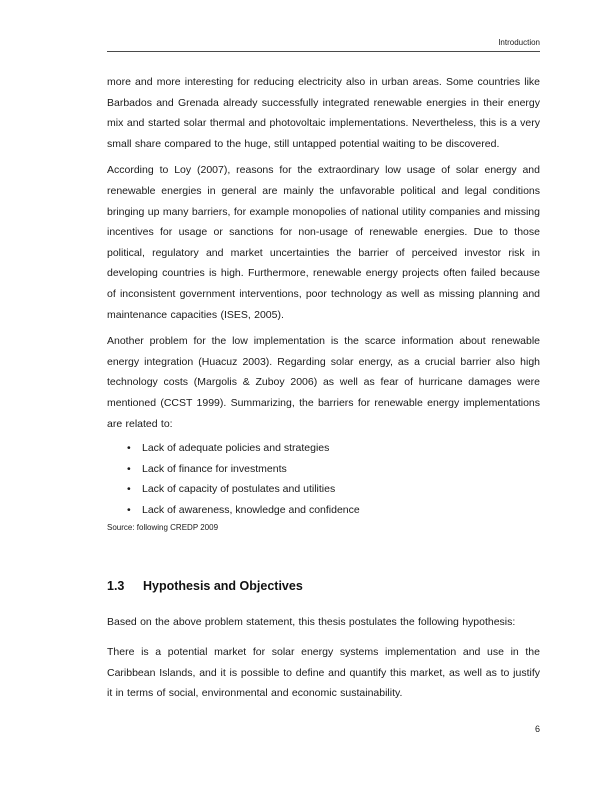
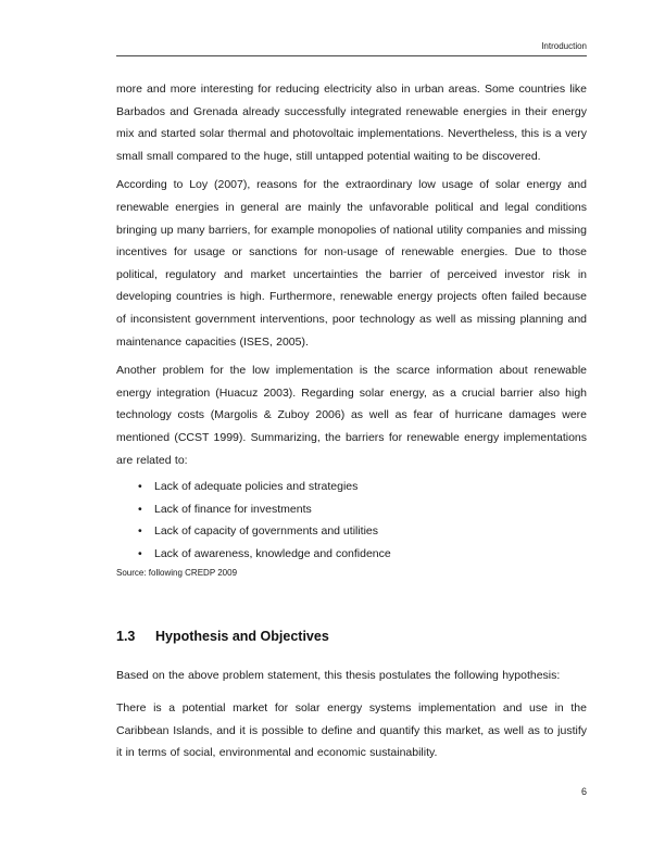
  Introduction
- more and more interesting for reducing electricity also in urban areas. Some countries like Barbados and Grenada already successfully integrated renewable energies in their energy mix and started solar thermal and photovoltaic implementations. Nevertheless, this is a very small share compared to the huge, still untapped potential waiting to be discovered.
+ more and more interesting for reducing electricity also in urban areas. Some countries like Barbados and Grenada already successfully integrated renewable energies in their energy mix and started solar thermal and photovoltaic implementations. Nevertheless, this is a very small small compared to the huge, still untapped potential waiting to be discovered.
  According to Loy (2007), reasons for the extraordinary low usage of solar energy and renewable energies in general are mainly the unfavorable political and legal conditions bringing up many barriers, for example monopolies of national utility companies and missing incentives for usage or sanctions for non-usage of renewable energies. Due to those political, regulatory and market uncertainties the barrier of perceived investor risk in developing countries is high. Furthermore, renewable energy projects often failed because of inconsistent government interventions, poor technology as well as missing planning and maintenance capacities (ISES, 2005).
  Another problem for the low implementation is the scarce information about renewable energy integration (Huacuz 2003). Regarding solar energy, as a crucial barrier also high technology costs (Margolis & Zuboy 2006) as well as fear of hurricane damages were mentioned (CCST 1999). Summarizing, the barriers for renewable energy implementations are related to:
  •
  Lack of adequate policies and strategies
  •
  Lack of finance for investments
  •
- Lack of capacity of postulates and utilities
+ Lack of capacity of governments and utilities
  •
  Lack of awareness, knowledge and confidence
  Source: following CREDP 2009
  1.3 Hypothesis and Objectives
  Based on the above problem statement, this thesis postulates the following hypothesis:
  There is a potential market for solar energy systems implementation and use in the Caribbean Islands, and it is possible to define and quantify this market, as well as to justify it in terms of social, environmental and economic sustainability.
  6
